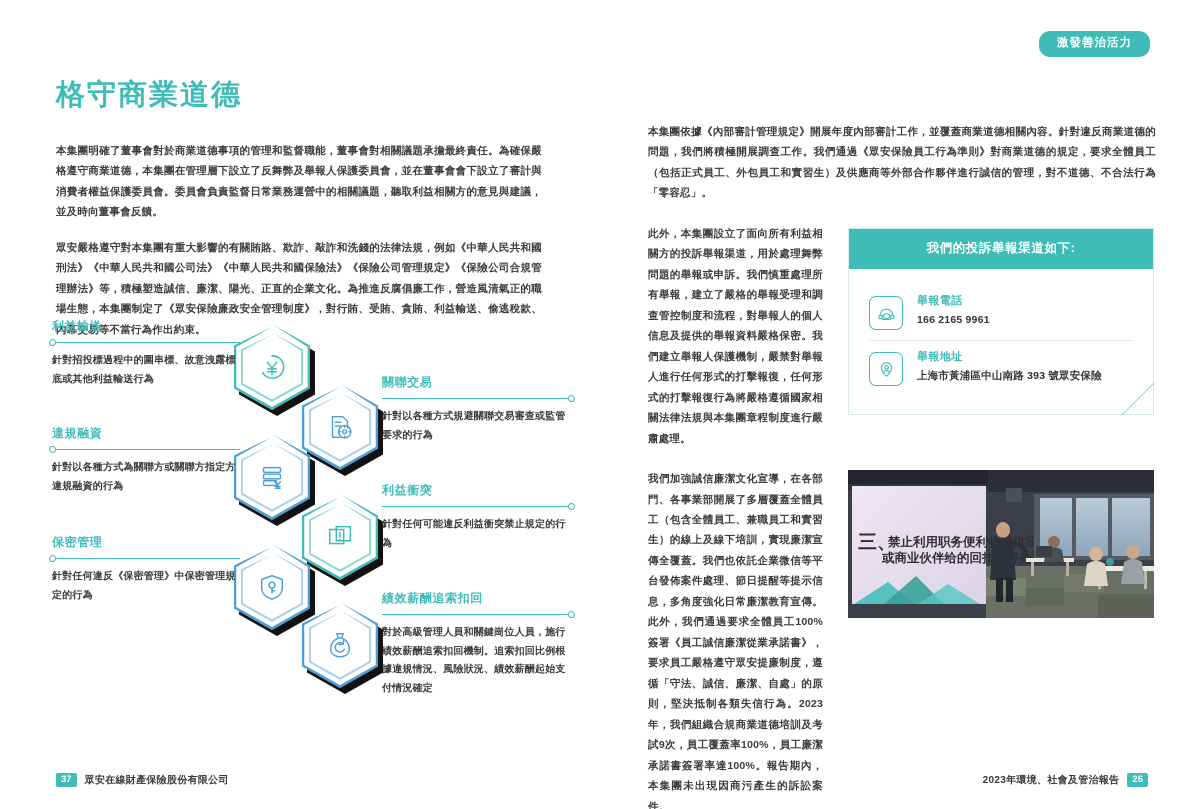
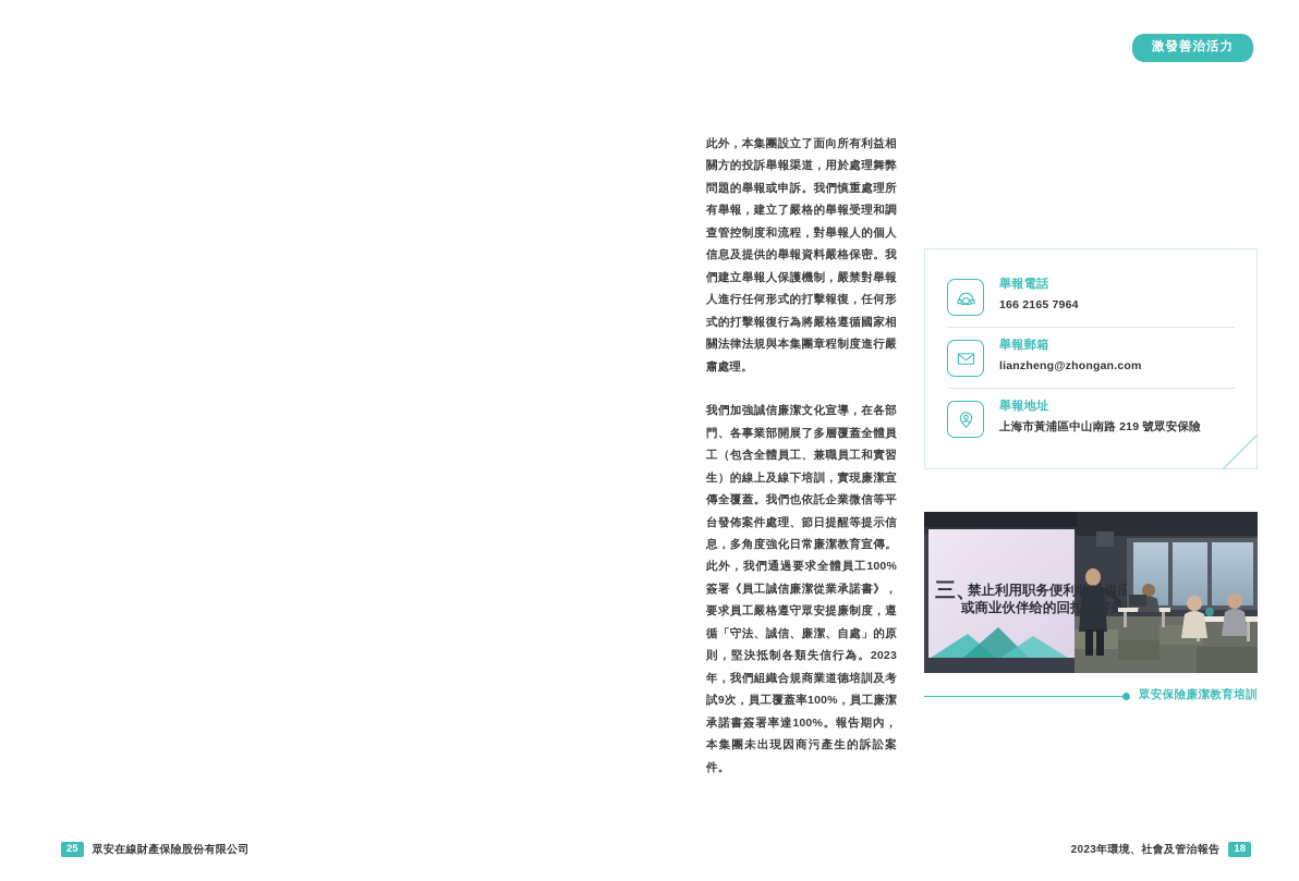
  激發善治活力
- 格守商業道德
- 本集團明確了董事會對於商業道德事項的管理和監督職能，董事會對相關議題承擔最終責任。為確保嚴格遵守商業道德，本集團在管理層下設立了反舞弊及舉報人保護委員會，並在董事會會下設立了審計與消費者權益保護委員會。委員會負責監督日常業務運營中的相關議題，聽取利益相關方的意見與建議，並及時向董事會反饋。
- 眾安嚴格遵守對本集團有重大影響的有關賄賂、欺詐、敲詐和洗錢的法律法規，例如《中華人民共和國刑法》《中華人民共和國公司法》《中華人民共和國保險法》《保險公司管理規定》《保險公司合規管理辦法》等，積極塑造誠信、廉潔、陽光、正直的企業文化。為推進反腐倡廉工作，營造風清氣正的職場生態，本集團制定了《眾安保險廉政安全管理制度》，對行賄、受賄、貪賄、利益輸送、偷逃稅款、內幕交易等不當行為作出約束。
- 利益輸送
- 針對招投標過程中的圍串標、故意洩露標底或其他利益輸送行為
- 違規融資
- 針對以各種方式為關聯方或關聯方指定方違規融資的行為
- 保密管理
- 針對任何違反《保密管理》中保密管理規定的行為
- 關聯交易
- 針對以各種方式規避關聯交易審查或監管要求的行為
- 利益衝突
- 針對任何可能違反利益衝突禁止規定的行為
- 績效薪酬追索扣回
- 對於高級管理人員和關鍵崗位人員，施行績效薪酬追索扣回機制。追索扣回比例根據違規情況、風險狀況、績效薪酬起始支付情況確定
- 本集團依據《內部審計管理規定》開展年度內部審計工作，並覆蓋商業道德相關內容。針對違反商業道德的問題，我們將積極開展調查工作。我們通過《眾安保險員工行為準則》對商業道德的規定，要求全體員工（包括正式員工、外包員工和實習生）及供應商等外部合作夥伴進行誠信的管理，對不道德、不合法行為「零容忍」。
  此外，本集團設立了面向所有利益相關方的投訴舉報渠道，用於處理舞弊問題的舉報或申訴。我們慎重處理所有舉報，建立了嚴格的舉報受理和調查管控制度和流程，對舉報人的個人信息及提供的舉報資料嚴格保密。我們建立舉報人保護機制，嚴禁對舉報人進行任何形式的打擊報復，任何形式的打擊報復行為將嚴格遵循國家相關法律法規與本集團章程制度進行嚴肅處理。
  我們加強誠信廉潔文化宣導，在各部門、各事業部開展了多層覆蓋全體員工（包含全體員工、兼職員工和實習生）的線上及線下培訓，實現廉潔宣傳全覆蓋。我們也依託企業微信等平台發佈案件處理、節日提醒等提示信息，多角度強化日常廉潔教育宣傳。此外，我們通過要求全體員工100%簽署《員工誠信廉潔從業承諾書》，要求員工嚴格遵守眾安提廉制度，遵循「守法、誠信、廉潔、自處」的原則，堅決抵制各類失信行為。2023年，我們組織合規商業道德培訓及考試9次，員工覆蓋率100%，員工廉潔承諾書簽署率達100%。報告期內，本集團未出現因商污產生的訴訟案件。
- 我們的投訴舉報渠道如下:
  舉報電話
- 166 2165 9961
+ 166 2165 7964
+ 舉報郵箱
+ lianzheng@zhongan.com
  舉報地址
- 上海市黃浦區中山南路 393 號眾安保險
+ 上海市黃浦區中山南路 219 號眾安保險
  三、
  禁止利用职务便利供应
  或商业伙伴给的回扣处
+ 眾安保險廉潔教育培訓
- 37
+ 25
  眾安在線財產保險股份有限公司
  2023年環境、社會及管治報告
- 26
+ 18
